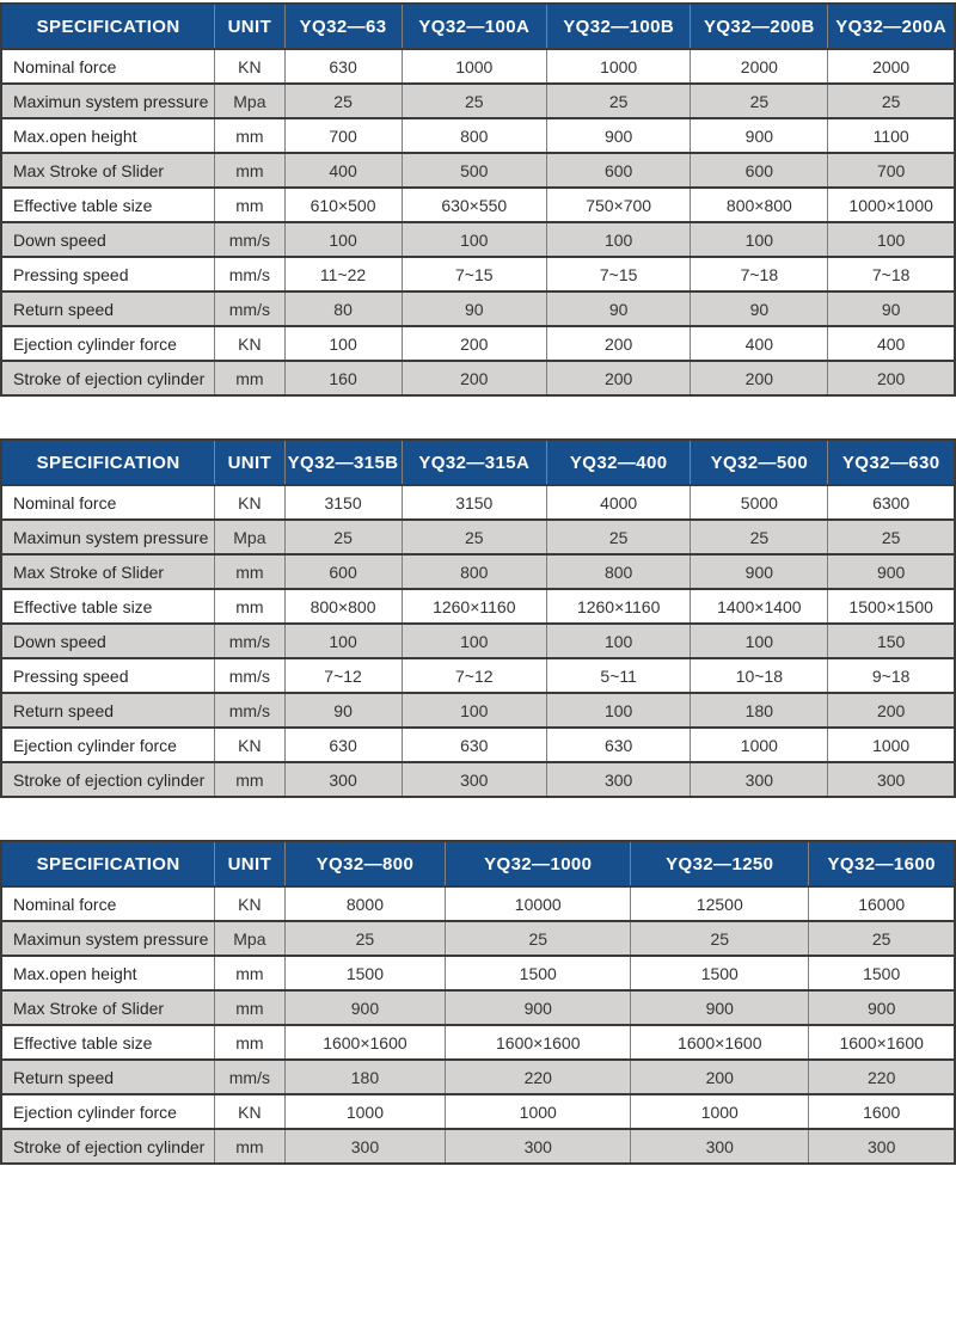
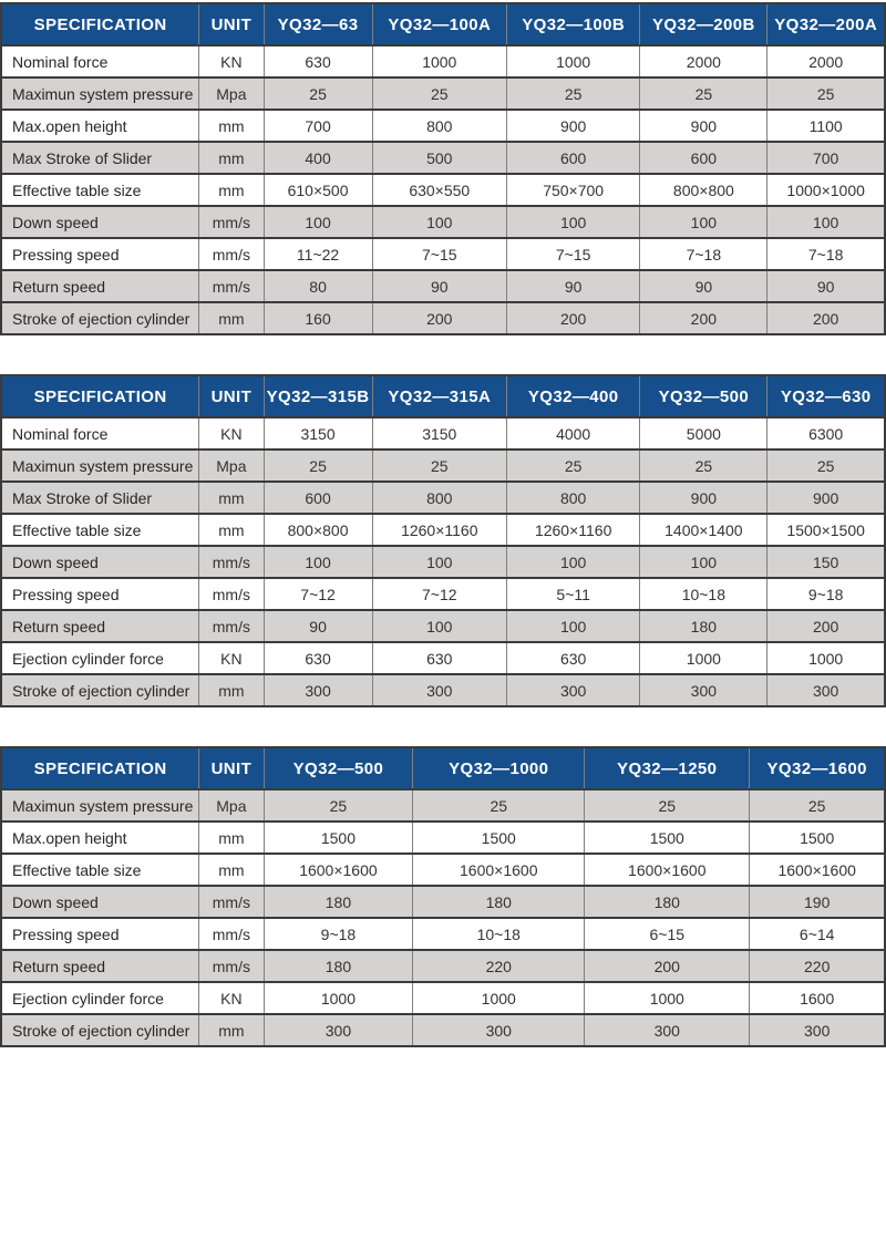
  SPECIFICATION	UNIT	YQ32—63	YQ32—100A	YQ32—100B	YQ32—200B	YQ32—200A
  Nominal force	KN	630	1000	1000	2000	2000
  Maximun system pressure	Mpa	25	25	25	25	25
  Max.open height	mm	700	800	900	900	1100
  Max Stroke of Slider	mm	400	500	600	600	700
  Effective table size	mm	610×500	630×550	750×700	800×800	1000×1000
  Down speed	mm/s	100	100	100	100	100
  Pressing speed	mm/s	11~22	7~15	7~15	7~18	7~18
  Return speed	mm/s	80	90	90	90	90
- Ejection cylinder force	KN	100	200	200	400	400
  Stroke of ejection cylinder	mm	160	200	200	200	200
  SPECIFICATION	UNIT	YQ32—315B	YQ32—315A	YQ32—400	YQ32—500	YQ32—630
  Nominal force	KN	3150	3150	4000	5000	6300
  Maximun system pressure	Mpa	25	25	25	25	25
  Max Stroke of Slider	mm	600	800	800	900	900
  Effective table size	mm	800×800	1260×1160	1260×1160	1400×1400	1500×1500
  Down speed	mm/s	100	100	100	100	150
  Pressing speed	mm/s	7~12	7~12	5~11	10~18	9~18
  Return speed	mm/s	90	100	100	180	200
  Ejection cylinder force	KN	630	630	630	1000	1000
  Stroke of ejection cylinder	mm	300	300	300	300	300
- SPECIFICATION	UNIT	YQ32—800	YQ32—1000	YQ32—1250	YQ32—1600
+ SPECIFICATION	UNIT	YQ32—500	YQ32—1000	YQ32—1250	YQ32—1600
- Nominal force	KN	8000	10000	12500	16000
  Maximun system pressure	Mpa	25	25	25	25
  Max.open height	mm	1500	1500	1500	1500
- Max Stroke of Slider	mm	900	900	900	900
  Effective table size	mm	1600×1600	1600×1600	1600×1600	1600×1600
+ Down speed	mm/s	180	180	180	190
+ Pressing speed	mm/s	9~18	10~18	6~15	6~14
  Return speed	mm/s	180	220	200	220
  Ejection cylinder force	KN	1000	1000	1000	1600
  Stroke of ejection cylinder	mm	300	300	300	300
